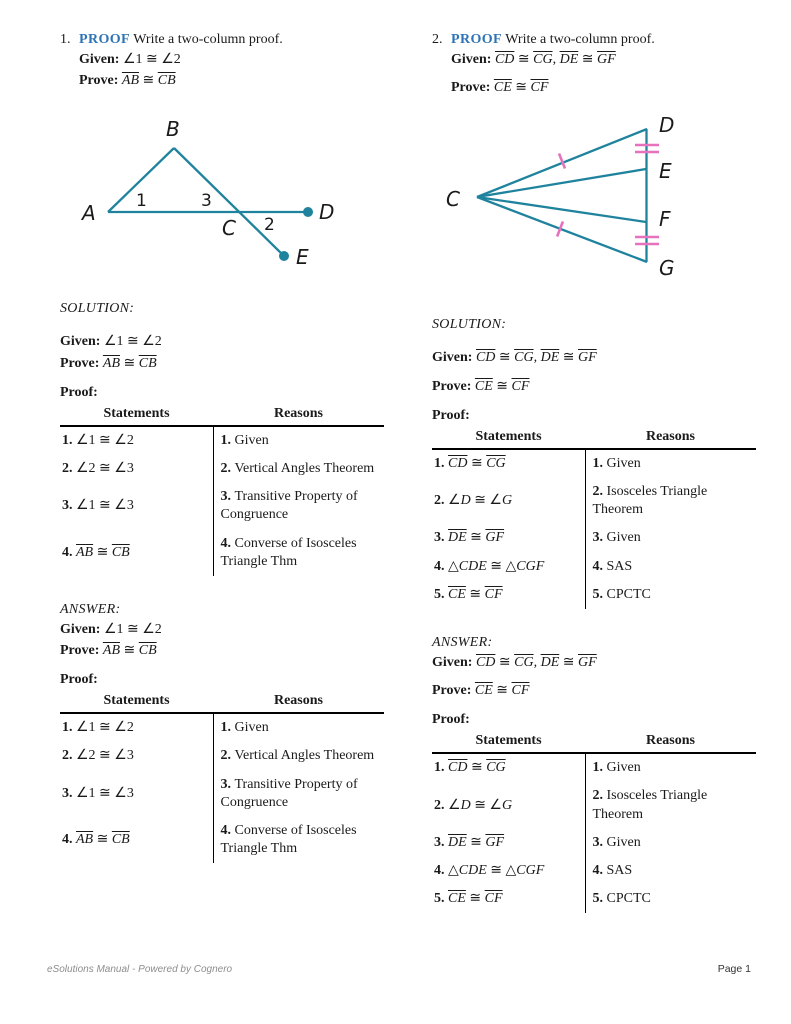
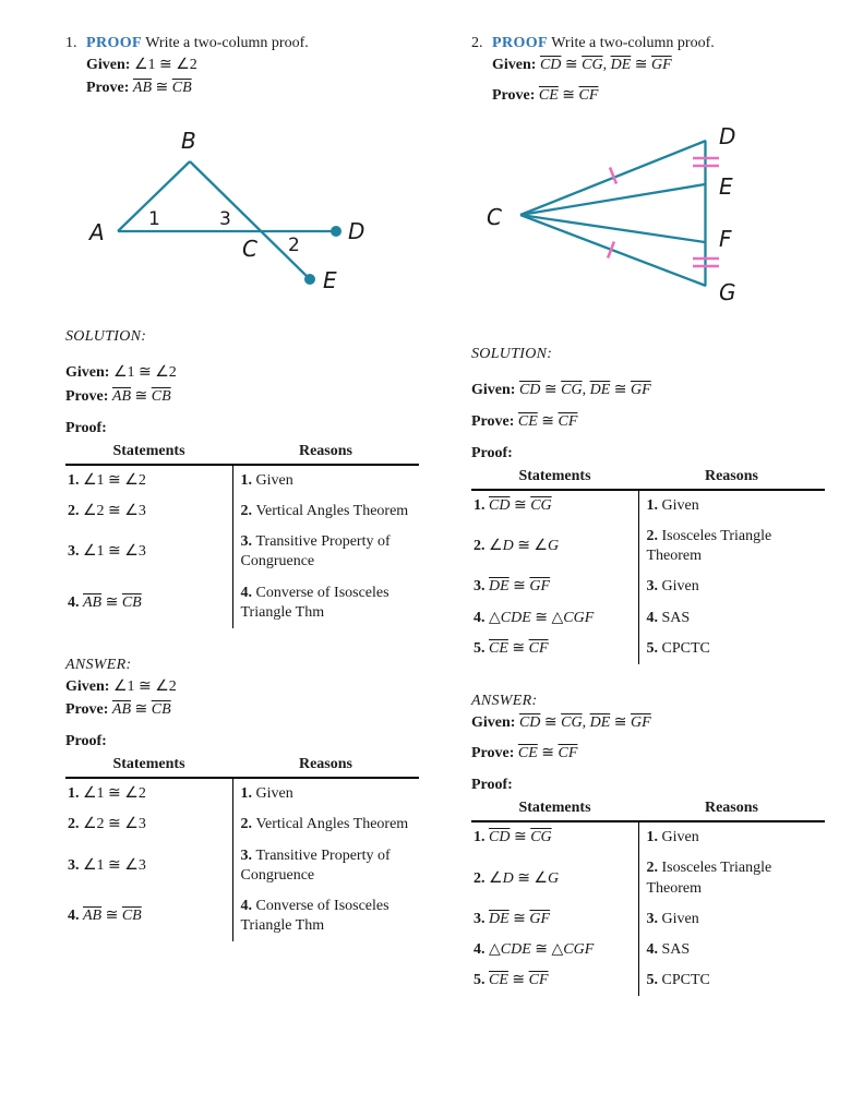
  1.
  PROOF Write a two-column proof.
  Given: ∠1 ≅ ∠2
  Prove: AB ≅ CB
  A
  B
  C
  D
  E
  1
  3
  2
  SOLUTION:
  Given: ∠1 ≅ ∠2
  Prove: AB ≅ CB
  Proof:
  Statements	Reasons
  1. ∠1 ≅ ∠2	1. Given
  2. ∠2 ≅ ∠3	2. Vertical Angles Theorem
  3. ∠1 ≅ ∠3	3. Transitive Property of Congruence
  4. AB ≅ CB	4. Converse of Isosceles Triangle Thm
  ANSWER:
  Given: ∠1 ≅ ∠2
  Prove: AB ≅ CB
  Proof:
  Statements	Reasons
  1. ∠1 ≅ ∠2	1. Given
  2. ∠2 ≅ ∠3	2. Vertical Angles Theorem
  3. ∠1 ≅ ∠3	3. Transitive Property of Congruence
  4. AB ≅ CB	4. Converse of Isosceles Triangle Thm
  2.
  PROOF Write a two-column proof.
  Given: CD ≅ CG, DE ≅ GF
  Prove: CE ≅ CF
  C
  D
  E
  F
  G
  SOLUTION:
  Given: CD ≅ CG, DE ≅ GF
  Prove: CE ≅ CF
  Proof:
  Statements	Reasons
  1. CD ≅ CG	1. Given
  2. ∠D ≅ ∠G	2. Isosceles Triangle Theorem
  3. DE ≅ GF	3. Given
  4. △CDE ≅ △CGF	4. SAS
  5. CE ≅ CF	5. CPCTC
  ANSWER:
  Given: CD ≅ CG, DE ≅ GF
  Prove: CE ≅ CF
  Proof:
  Statements	Reasons
  1. CD ≅ CG	1. Given
  2. ∠D ≅ ∠G	2. Isosceles Triangle Theorem
  3. DE ≅ GF	3. Given
  4. △CDE ≅ △CGF	4. SAS
  5. CE ≅ CF	5. CPCTC
- eSolutions Manual - Powered by Cognero
- Page 1
